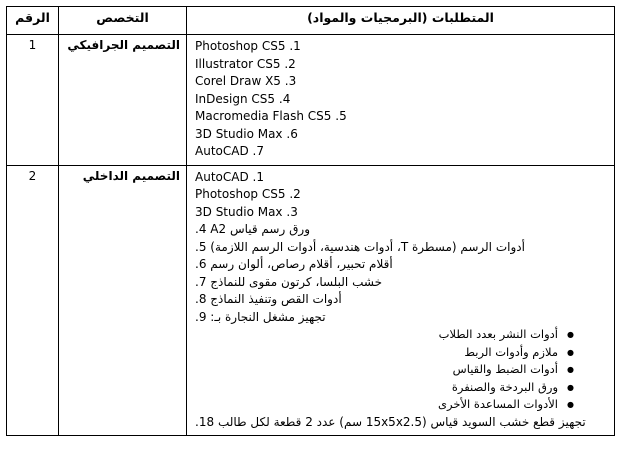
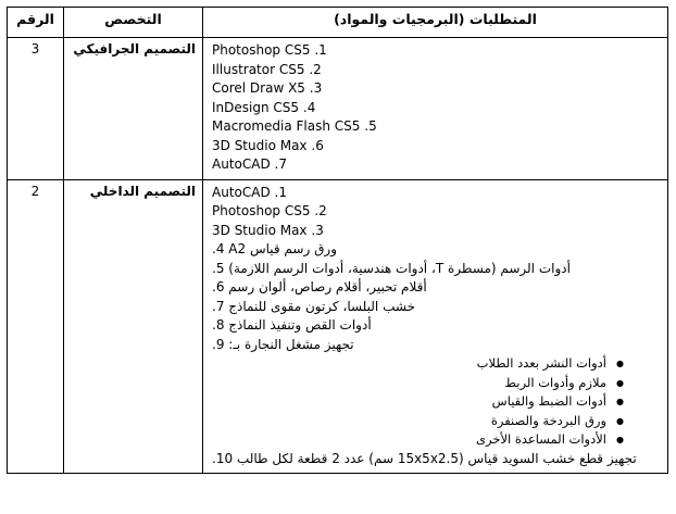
  المتطلبات (البرمجيات والمواد)	التخصص	الرقم
- 1. Photoshop CS5 2. Illustrator CS5 3. Corel Draw X5 4. InDesign CS5 5. Macromedia Flash CS5 6. 3D Studio Max 7. AutoCAD	التصميم الجرافيكي	1
+ 1. Photoshop CS5 2. Illustrator CS5 3. Corel Draw X5 4. InDesign CS5 5. Macromedia Flash CS5 6. 3D Studio Max 7. AutoCAD	التصميم الجرافيكي	3
- 1. AutoCAD 2. Photoshop CS5 3. 3D Studio Max ورق رسم قياس A2 4. أدوات الرسم (مسطرة T، أدوات هندسية، أدوات الرسم اللازمة) 5. أقلام تحبير، أقلام رصاص، ألوان رسم 6. خشب البلسا، كرتون مقوى للنماذج 7. أدوات القص وتنفيذ النماذج 8. تجهيز مشغل النجارة بـ: 9. أدوات النشر بعدد الطلاب ملازم وأدوات الربط أدوات الضبط والقياس ورق البردخة والصنفرة الأدوات المساعدة الأخرى تجهيز قطع خشب السويد قياس (15x5x2.5 سم) عدد 2 قطعة لكل طالب 18.	التصميم الداخلي	2
+ 1. AutoCAD 2. Photoshop CS5 3. 3D Studio Max ورق رسم قياس A2 4. أدوات الرسم (مسطرة T، أدوات هندسية، أدوات الرسم اللازمة) 5. أقلام تحبير، أقلام رصاص، ألوان رسم 6. خشب البلسا، كرتون مقوى للنماذج 7. أدوات القص وتنفيذ النماذج 8. تجهيز مشغل النجارة بـ: 9. أدوات النشر بعدد الطلاب ملازم وأدوات الربط أدوات الضبط والقياس ورق البردخة والصنفرة الأدوات المساعدة الأخرى تجهيز قطع خشب السويد قياس (15x5x2.5 سم) عدد 2 قطعة لكل طالب 10.	التصميم الداخلي	2
